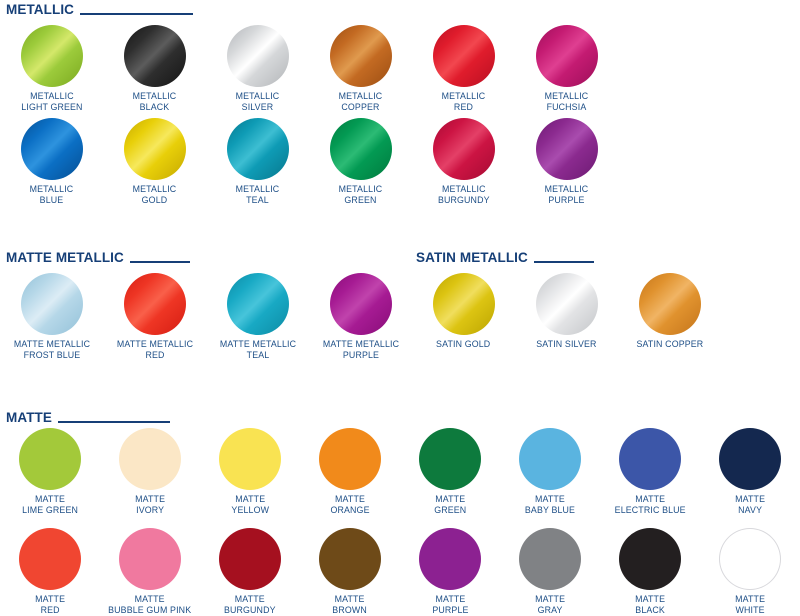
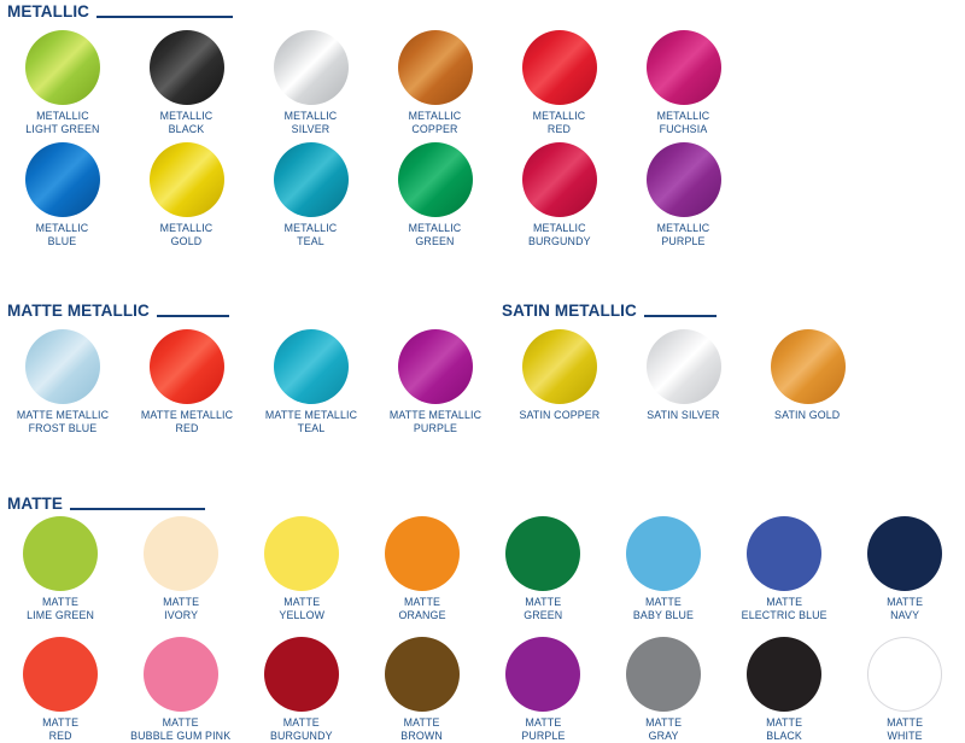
  METALLIC
  METALLIC
  LIGHT GREEN
  METALLIC
  BLACK
  METALLIC
  SILVER
  METALLIC
  COPPER
  METALLIC
  RED
  METALLIC
  FUCHSIA
  METALLIC
  BLUE
  METALLIC
  GOLD
  METALLIC
  TEAL
  METALLIC
  GREEN
  METALLIC
  BURGUNDY
  METALLIC
  PURPLE
  MATTE METALLIC
  MATTE METALLIC
  FROST BLUE
  MATTE METALLIC
  RED
  MATTE METALLIC
  TEAL
  MATTE METALLIC
  PURPLE
  SATIN METALLIC
- SATIN GOLD
+ SATIN COPPER
  SATIN SILVER
- SATIN COPPER
+ SATIN GOLD
  MATTE
  MATTE
  LIME GREEN
  MATTE
  IVORY
  MATTE
  YELLOW
  MATTE
  ORANGE
  MATTE
  GREEN
  MATTE
  BABY BLUE
  MATTE
  ELECTRIC BLUE
  MATTE
  NAVY
  MATTE
  RED
  MATTE
  BUBBLE GUM PINK
  MATTE
  BURGUNDY
  MATTE
  BROWN
  MATTE
  PURPLE
  MATTE
  GRAY
  MATTE
  BLACK
  MATTE
  WHITE
